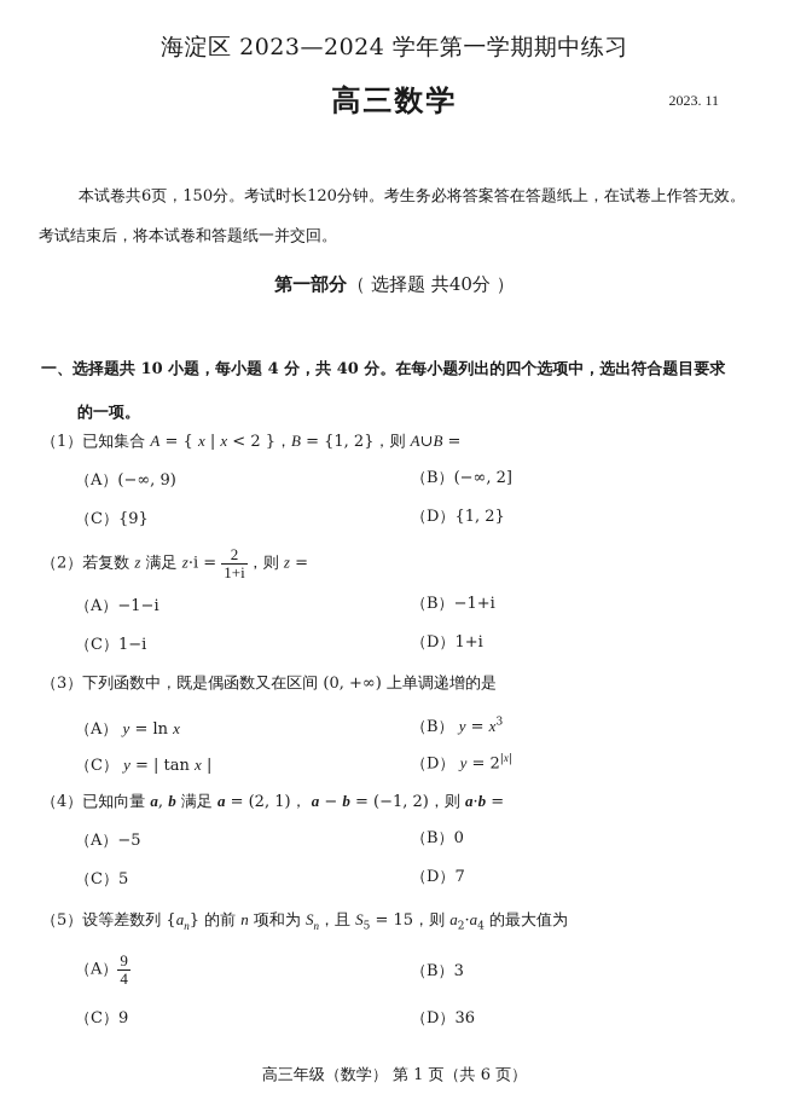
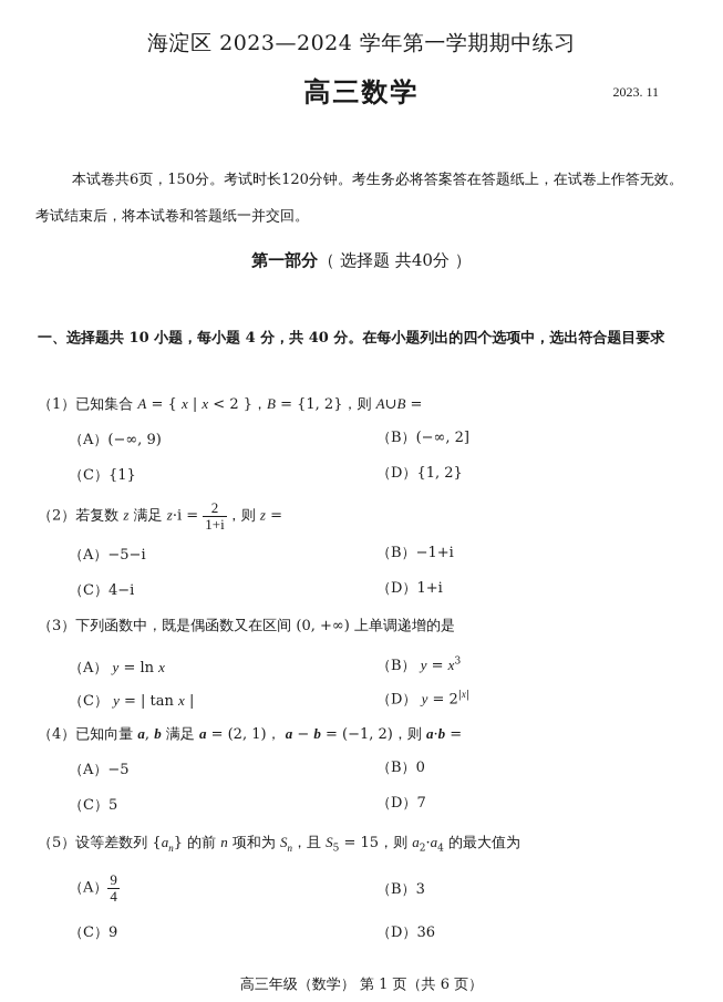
  海淀区 2023—2024 学年第一学期期中练习
  高三数学
  2023. 11
  本试卷共6页，150分。考试时长120分钟。考生务必将答案答在答题纸上，在试卷上作答无效。考试结束后，将本试卷和答题纸一并交回。
  第一部分（ 选择题 共40分 ）
  一、选择题共 10 小题，每小题 4 分，共 40 分。在每小题列出的四个选项中，选出符合题目要求
- 的一项。
  （1）已知集合 A = { x | x < 2 }，B = {1, 2}，则 A∪B =
  （A）(−∞, 9)
  （B）(−∞, 2]
- （C）{9}
+ （C）{1}
  （D）{1, 2}
  （2）若复数 z 满足 z·i =
  2
  1+i
  ，则 z =
- （A）−1−i
+ （A）−5−i
  （B）−1+i
- （C）1−i
+ （C）4−i
  （D）1+i
  （3）下列函数中，既是偶函数又在区间 (0, +∞) 上单调递增的是
  （A） y = ln x
  （B） y = x3
  （C） y = | tan x |
  （D） y = 2|x|
  （4）已知向量 a, b 满足 a = (2, 1)， a − b = (−1, 2)，则 a·b =
  （A）−5
  （B）0
  （C）5
  （D）7
  （5）设等差数列 {an} 的前 n 项和为 Sn，且 S5 = 15，则 a2·a4 的最大值为
  （A）
  9
  4
  （B）3
  （C）9
  （D）36
  高三年级（数学） 第 1 页（共 6 页）
